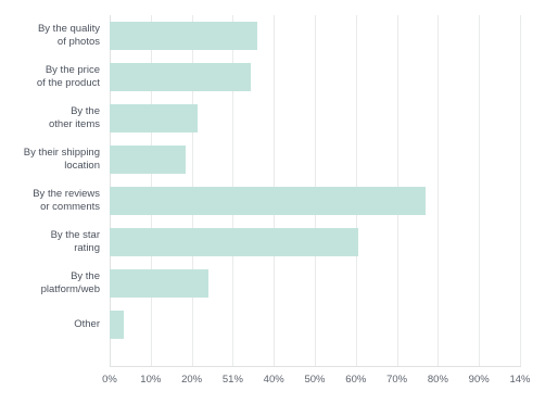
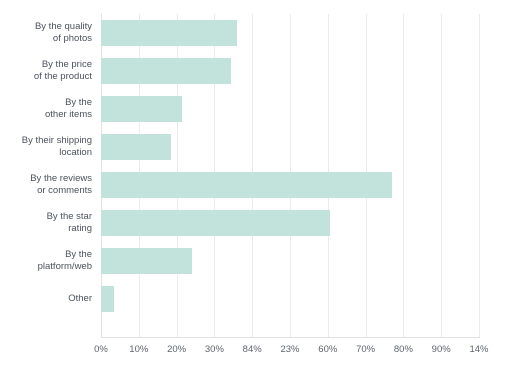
  By the quality
  of photos
  By the price
  of the product
  By the
  other items
  By their shipping
  location
  By the reviews
  or comments
  By the star
  rating
  By the
  platform/web
  Other
  0%
  10%
  20%
- 51%
+ 30%
- 40%
+ 84%
- 50%
+ 23%
  60%
  70%
  80%
  90%
  14%
